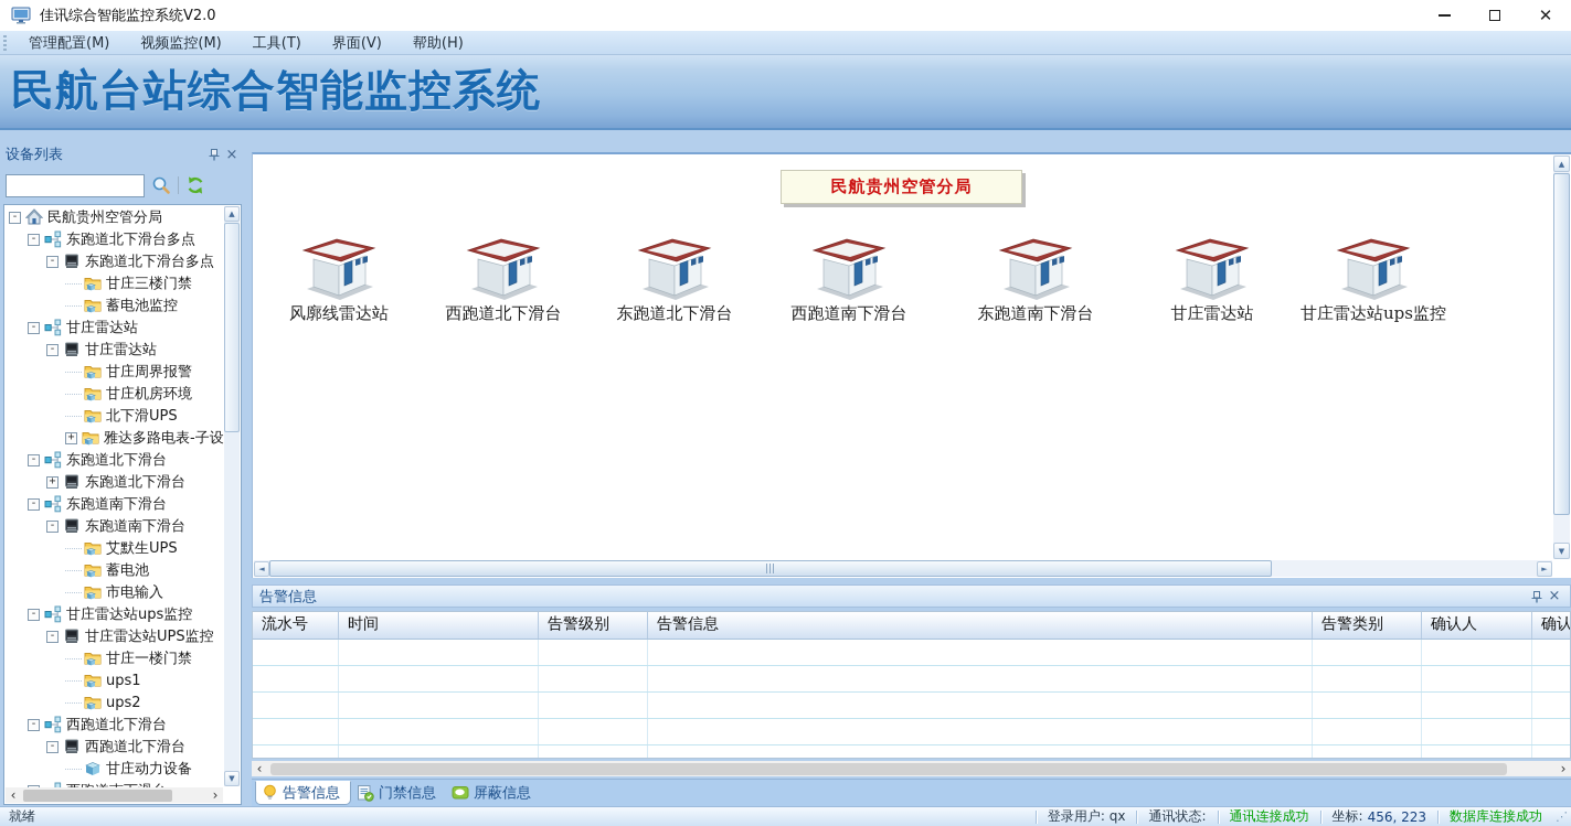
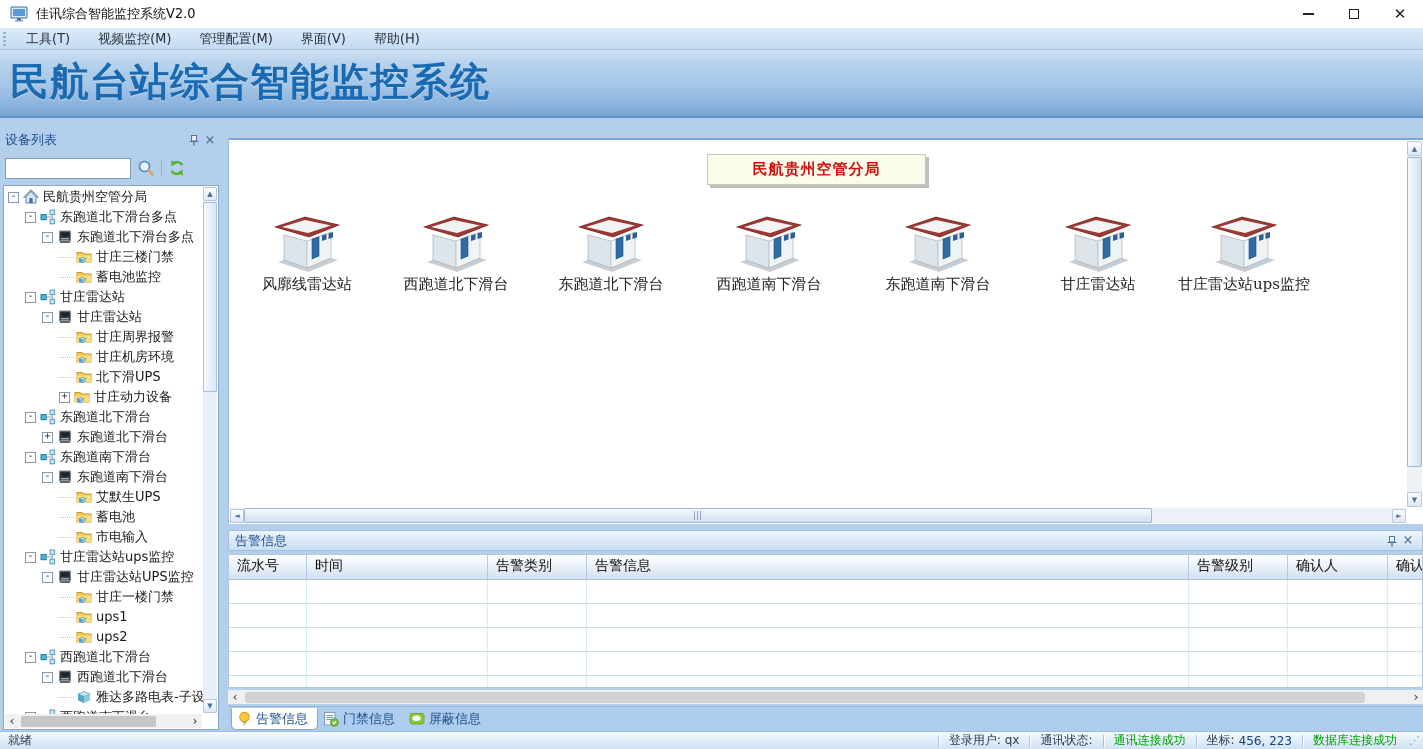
  佳讯综合智能监控系统V2.0
  ✕
- 管理配置(M)
+ 工具(T)
  视频监控(M)
- 工具(T)
+ 管理配置(M)
  界面(V)
  帮助(H)
  民航台站综合智能监控系统
  设备列表
  ×
  -
  民航贵州空管分局
  -
  东跑道北下滑台多点
  -
  东跑道北下滑台多点
  甘庄三楼门禁
  蓄电池监控
  -
  甘庄雷达站
  -
  甘庄雷达站
  甘庄周界报警
  甘庄机房环境
  北下滑UPS
  +
- 雅达多路电表-子设
+ 甘庄动力设备
  -
  东跑道北下滑台
  +
  东跑道北下滑台
  -
  东跑道南下滑台
  -
  东跑道南下滑台
  艾默生UPS
  蓄电池
  市电输入
  -
  甘庄雷达站ups监控
  -
  甘庄雷达站UPS监控
  甘庄一楼门禁
  ups1
  ups2
  -
  西跑道北下滑台
  -
  西跑道北下滑台
- 甘庄动力设备
+ 雅达多路电表-子设
  ▲
  ▼
  ‹
  ›
  民航贵州空管分局
  风廓线雷达站
  西跑道北下滑台
  东跑道北下滑台
  西跑道南下滑台
  东跑道南下滑台
  甘庄雷达站
  甘庄雷达站ups监控
  ▲
  ▼
  ◄
  ►
  告警信息
  ×
  流水号
  时间
- 告警级别
+ 告警类别
  告警信息
- 告警类别
+ 告警级别
  确认人
  确认
  ‹
  ›
  告警信息
  门禁信息
  屏蔽信息
  就绪
  登录用户: qx
  通讯状态:
  通讯连接成功
  坐标:
  456, 223
  数据库连接成功
  ⋰
